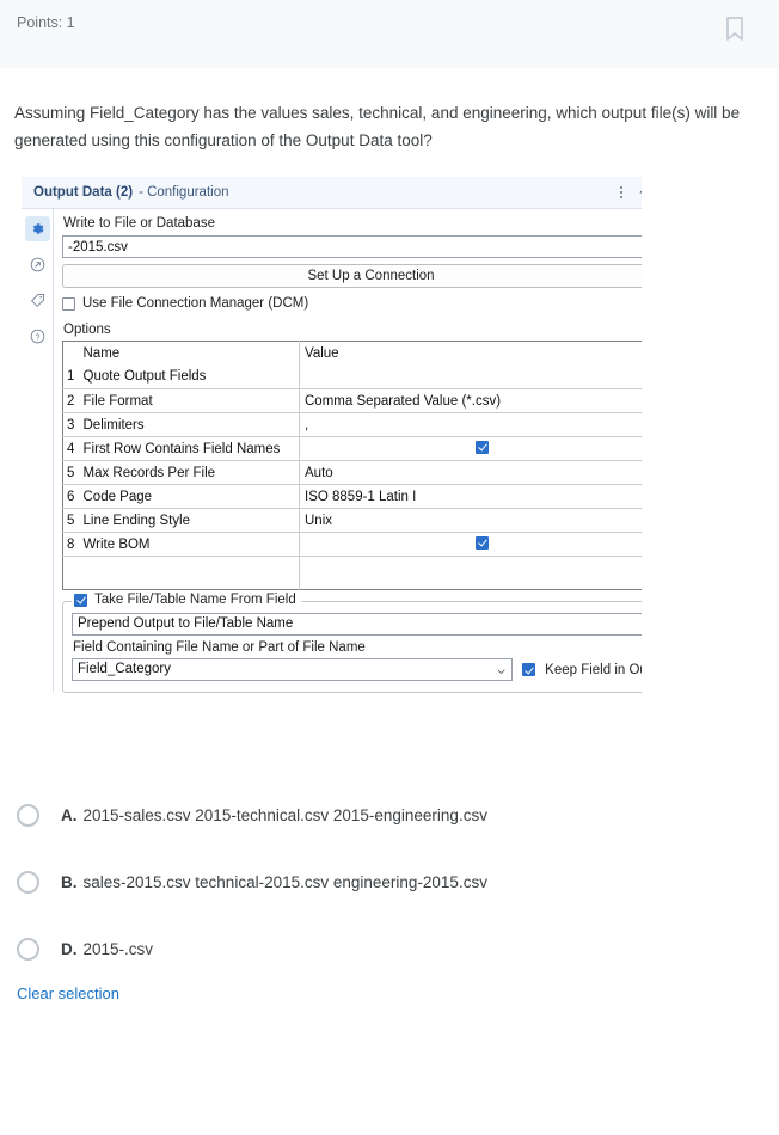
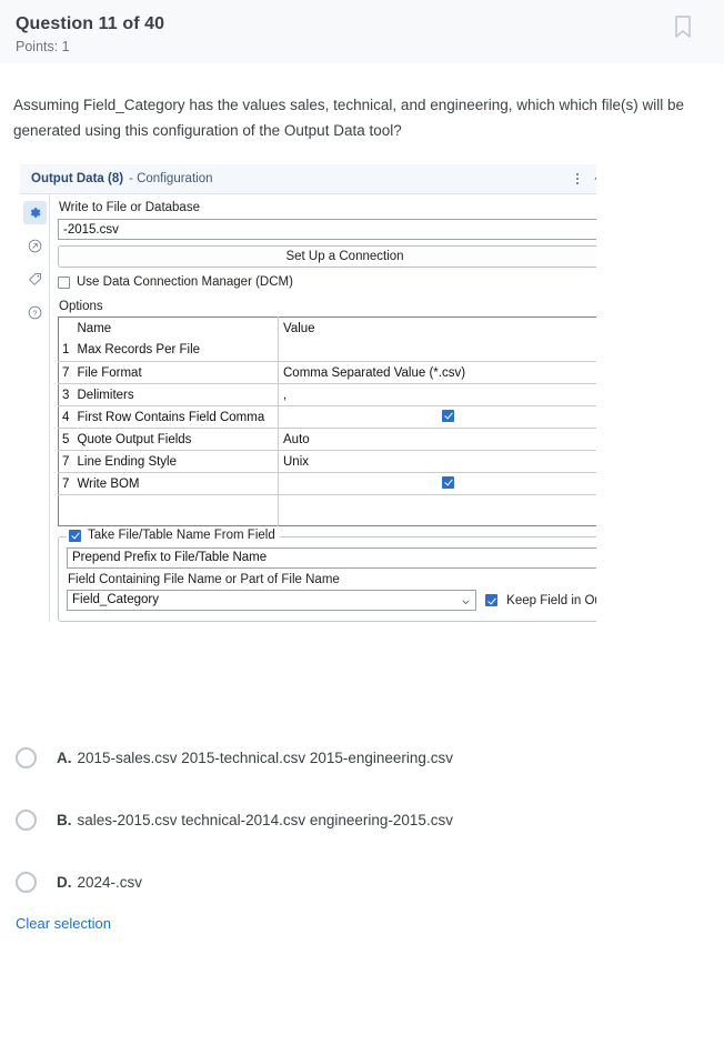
+ Question 11 of 40
  Points: 1
- Assuming Field_Category has the values sales, technical, and engineering, which output file(s) will be generated using this configuration of the Output Data tool?
+ Assuming Field_Category has the values sales, technical, and engineering, which which file(s) will be generated using this configuration of the Output Data tool?
- Output Data (2)
+ Output Data (8)
  - Configuration
  Write to File or Database
  -2015.csv Set Up a Connection
- Use File Connection Manager (DCM)
+ Use Data Connection Manager (DCM)
  Options
  	Name	Value
- 1	Quote Output Fields
+ 1	Max Records Per File
- 2	File Format	Comma Separated Value (*.csv)
+ 7	File Format	Comma Separated Value (*.csv)
  3	Delimiters	,
- 4	First Row Contains Field Names
+ 4	First Row Contains Field Comma
- 5	Max Records Per File	Auto
+ 5	Quote Output Fields	Auto
- 6	Code Page	ISO 8859-1 Latin I
- 5	Line Ending Style	Unix
+ 7	Line Ending Style	Unix
- 8	Write BOM
+ 7	Write BOM
  Take File/Table Name From Field
- Prepend Output to File/Table Name
+ Prepend Prefix to File/Table Name
  Field Containing File Name or Part of File Name
  Field_Category
  Keep Field in O
  A. 2015-sales.csv 2015-technical.csv 2015-engineering.csv
- B. sales-2015.csv technical-2015.csv engineering-2015.csv
+ B. sales-2015.csv technical-2014.csv engineering-2015.csv
- D. 2015-.csv
+ D. 2024-.csv
  Clear selection
